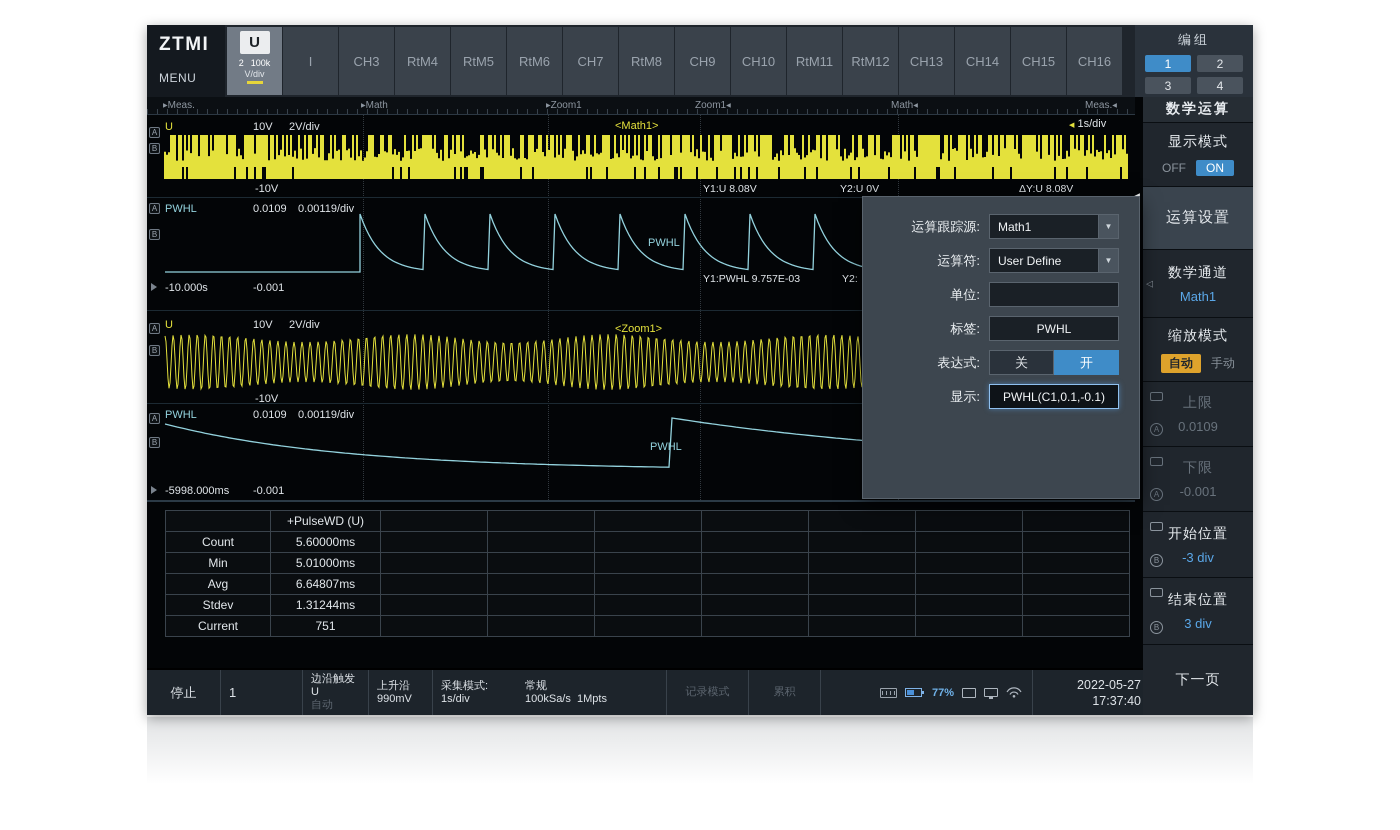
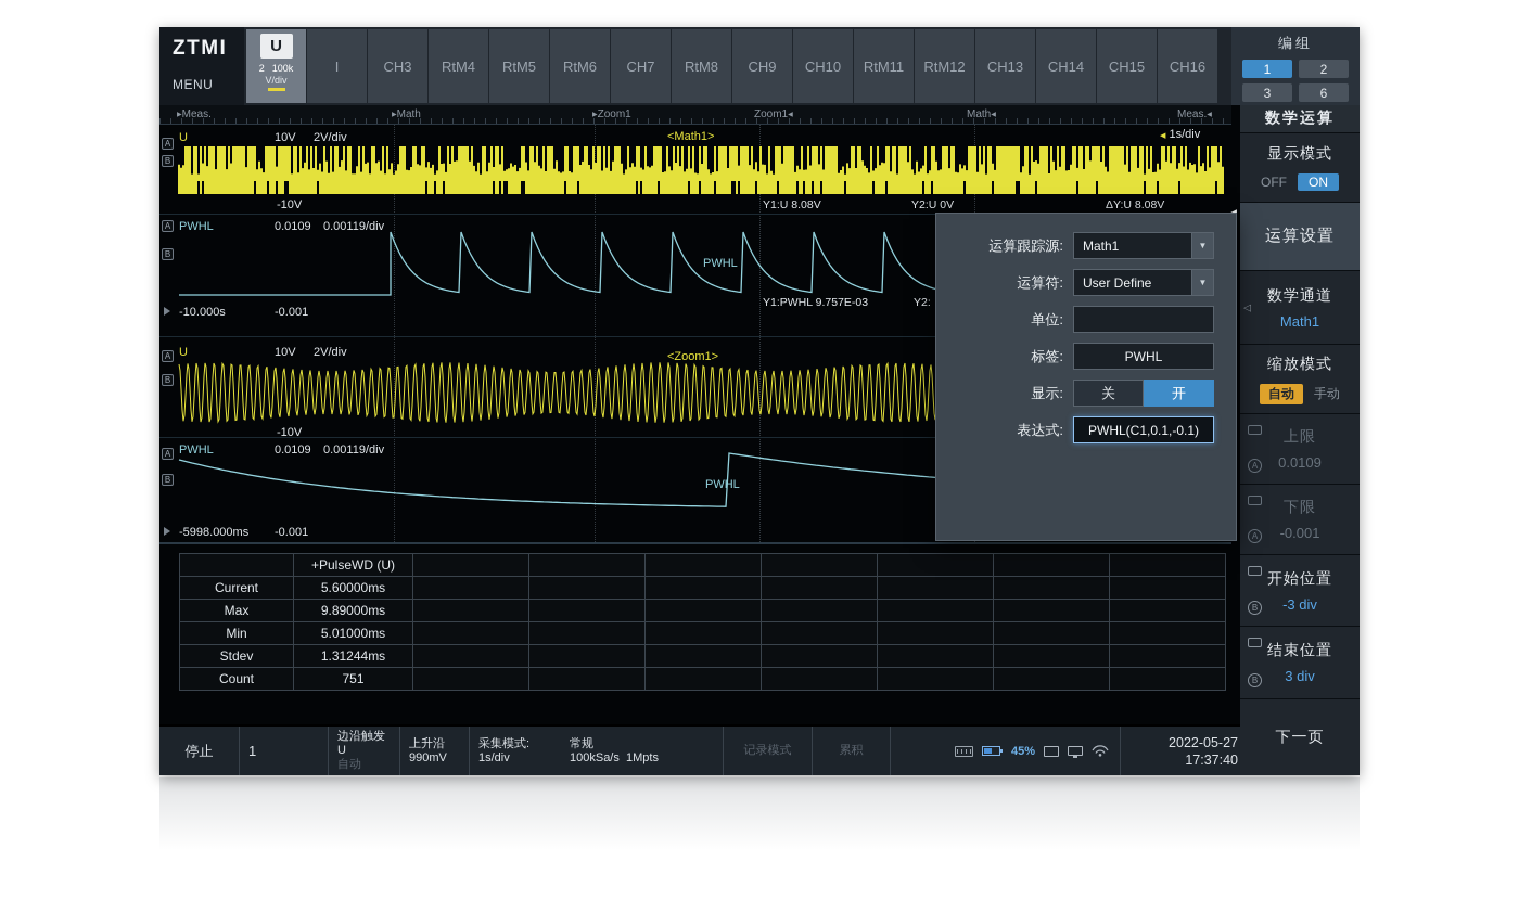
  ZTMI
  MENU
  U
  2
  100k
  V/div
  I
  CH3
  RtM4
  RtM5
  RtM6
  CH7
  RtM8
  CH9
  CH10
  RtM11
  RtM12
  CH13
  CH14
  CH15
  CH16
  编组
  1
  2
  3
- 4
+ 6
  Meas.
  Math
  Zoom1
  Zoom1
  Math
  Meas.
  U
  10V
  2V/div
  <Math1>
  1s/div
  -10V
  Y1:U 8.08V
  Y2:U 0V
  ΔY:U 8.08V
  A
  B
  PWHL
  0.0109
  0.00119/div
  PWHL
  Y1:PWHL 9.757E-03
  Y2:
  -10.000s
  -0.001
  A
  B
  U
  10V
  2V/div
  <Zoom1>
  -10V
  A
  B
  PWHL
  0.0109
  0.00119/div
  PWHL
  -5998.000ms
  -0.001
  A
  B
  	+PulseWD (U)
- Count	5.60000ms
+ Current	5.60000ms
+ Max	9.89000ms
  Min	5.01000ms
- Avg	6.64807ms
  Stdev	1.31244ms
- Current	751
+ Count	751
  停止
  1
  边沿触发
  U
  自动
  上升沿
  990mV
  采集模式:
  1s/div
  常规
  100kSa/s 1Mpts
  记录模式
  累积
- 77%
+ 45%
  2022-05-27
  17:37:40
  数学运算
  显示模式
  OFF
  ON
  运算设置
  ◁
  数学通道
  Math1
  缩放模式
  自动
  手动
  A
  上限
  0.0109
  A
  下限
  -0.001
  B
  开始位置
  -3 div
  B
  结束位置
  3 div
  下一页
  运算跟踪源:
  Math1
  ▼
  运算符:
  User Define
  ▼
  单位:
  标签:
  PWHL
- 表达式:
+ 显示:
  关
  开
- 显示:
+ 表达式:
  PWHL(C1,0.1,-0.1)
